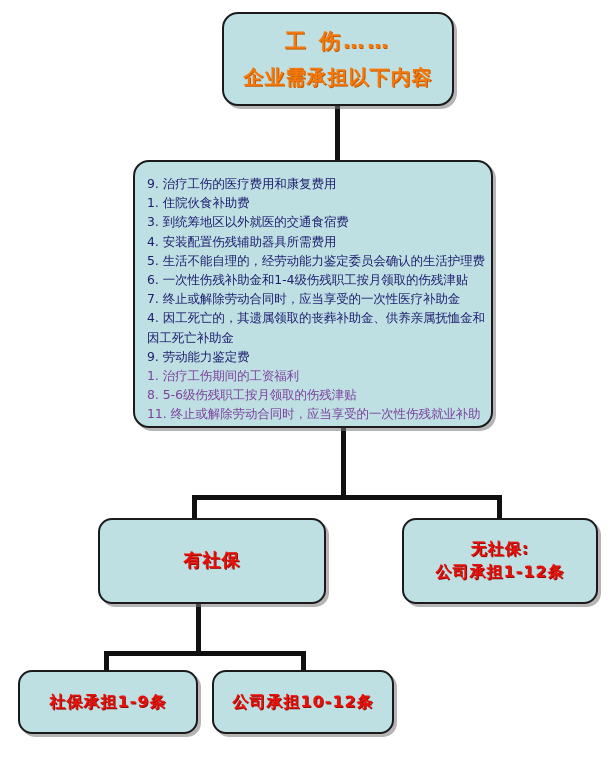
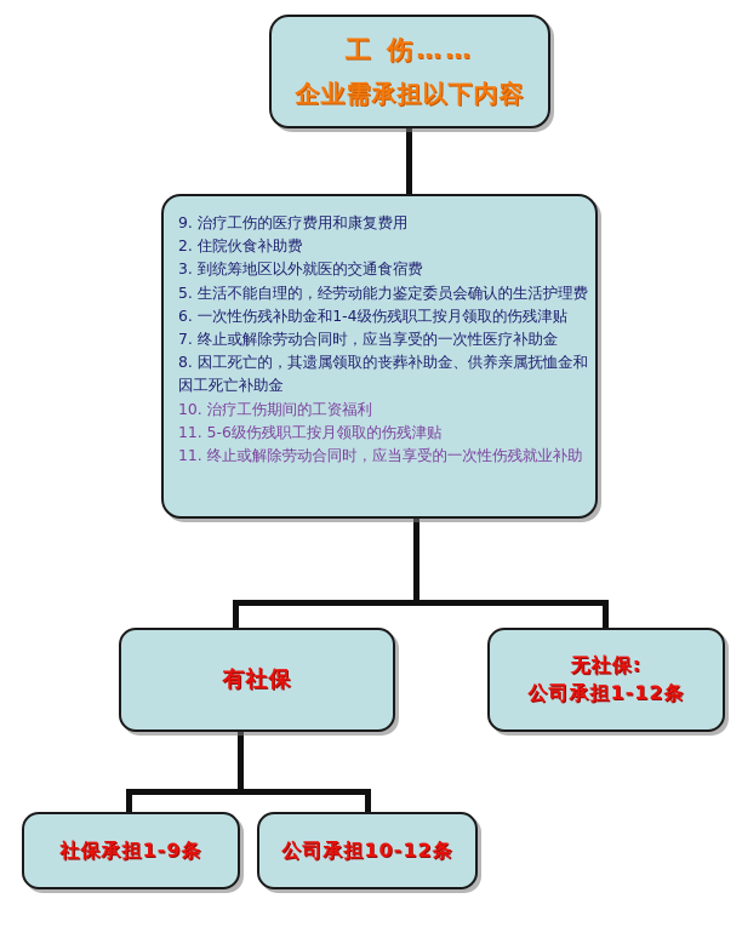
  工 伤……
  企业需承担以下内容
  9. 治疗工伤的医疗费用和康复费用
- 1. 住院伙食补助费
+ 2. 住院伙食补助费
  3. 到统筹地区以外就医的交通食宿费
- 4. 安装配置伤残辅助器具所需费用
  5. 生活不能自理的，经劳动能力鉴定委员会确认的生活护理费
  6. 一次性伤残补助金和1-4级伤残职工按月领取的伤残津贴
  7. 终止或解除劳动合同时，应当享受的一次性医疗补助金
- 4. 因工死亡的，其遗属领取的丧葬补助金、供养亲属抚恤金和
+ 8. 因工死亡的，其遗属领取的丧葬补助金、供养亲属抚恤金和
  因工死亡补助金
- 9. 劳动能力鉴定费
- 1. 治疗工伤期间的工资福利
+ 10. 治疗工伤期间的工资福利
- 8. 5-6级伤残职工按月领取的伤残津贴
+ 11. 5-6级伤残职工按月领取的伤残津贴
  11. 终止或解除劳动合同时，应当享受的一次性伤残就业补助
  有社保
  无社保:
  公司承担1-12条
  社保承担1-9条
  公司承担10-12条
